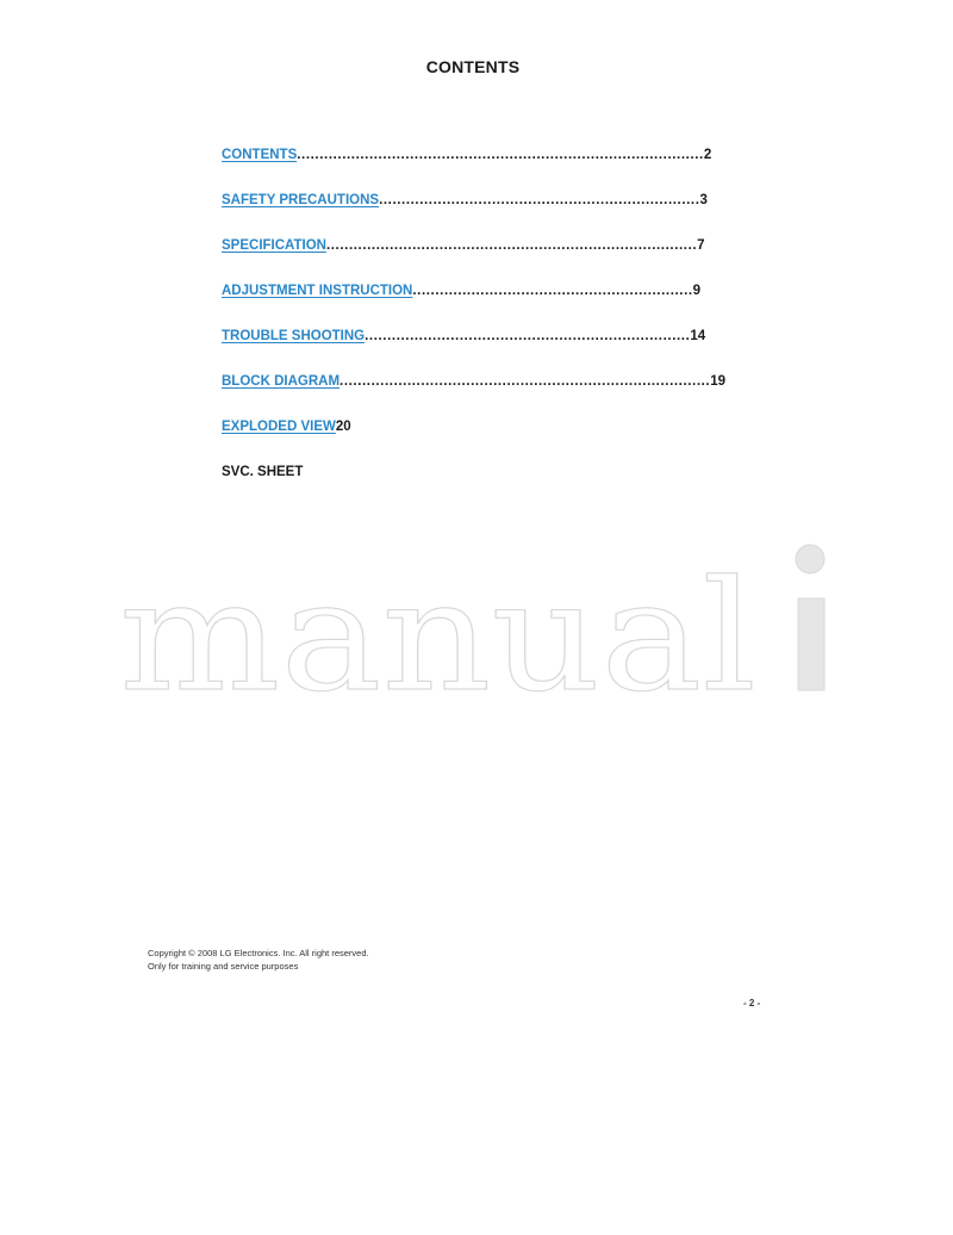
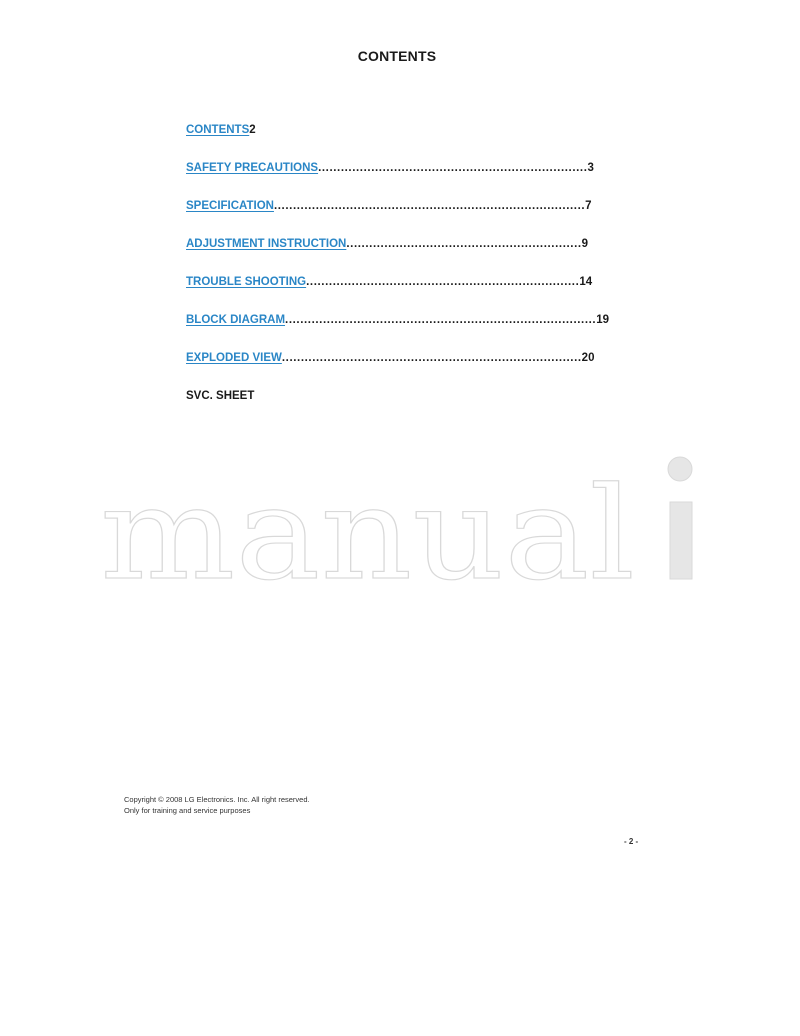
  CONTENTS
  CONTENTS
- ..........................................................................................
  2
  SAFETY PRECAUTIONS
  .......................................................................
  3
  SPECIFICATION
  ..................................................................................
  7
  ADJUSTMENT INSTRUCTION
  ..............................................................
  9
  TROUBLE SHOOTING
  ........................................................................
  14
  BLOCK DIAGRAM
  ..................................................................................
  19
  EXPLODED VIEW
+ ...............................................................................
  20
  SVC. SHEET
  manual
  Copyright © 2008 LG Electronics. Inc. All right reserved.
  Only for training and service purposes
  - 2 -
